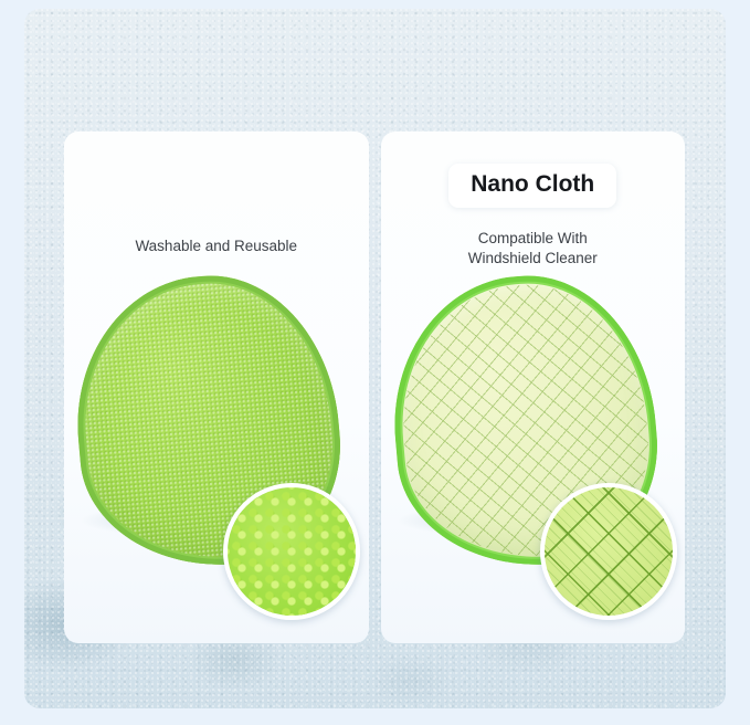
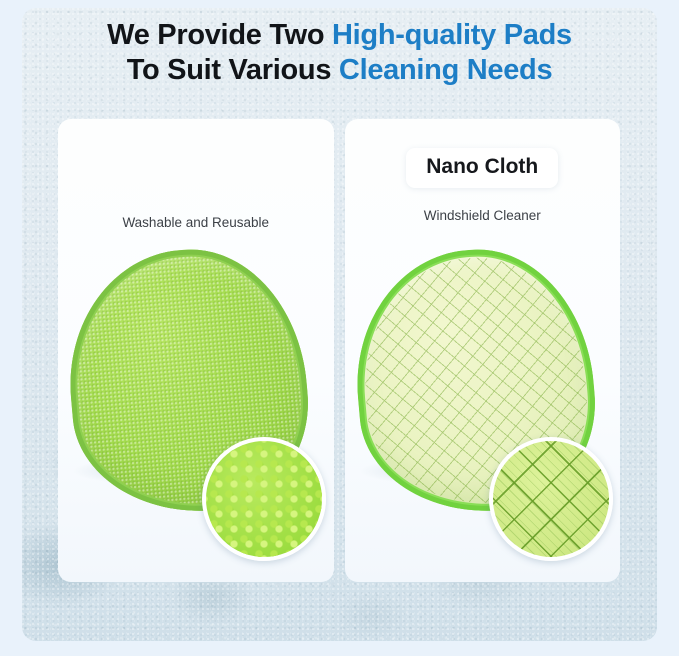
+ We Provide Two High-quality Pads
+ To Suit Various Cleaning Needs
  Washable and Reusable
  Nano Cloth
- Compatible With
  Windshield Cleaner
